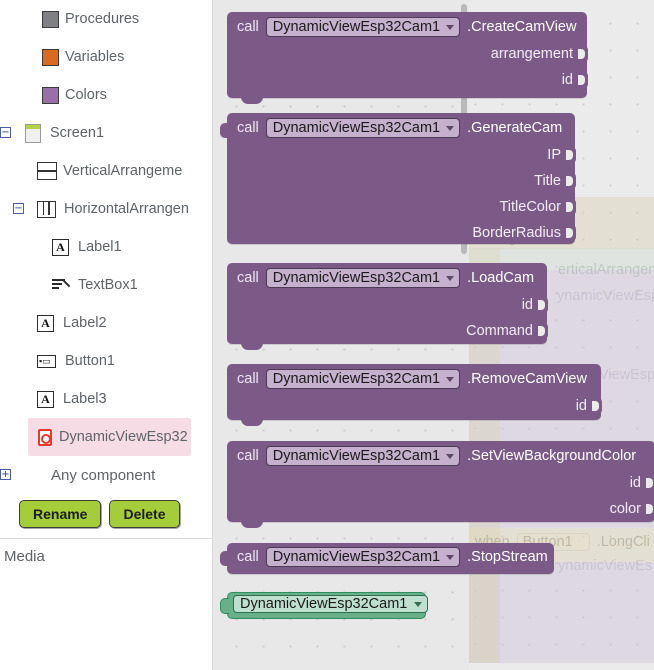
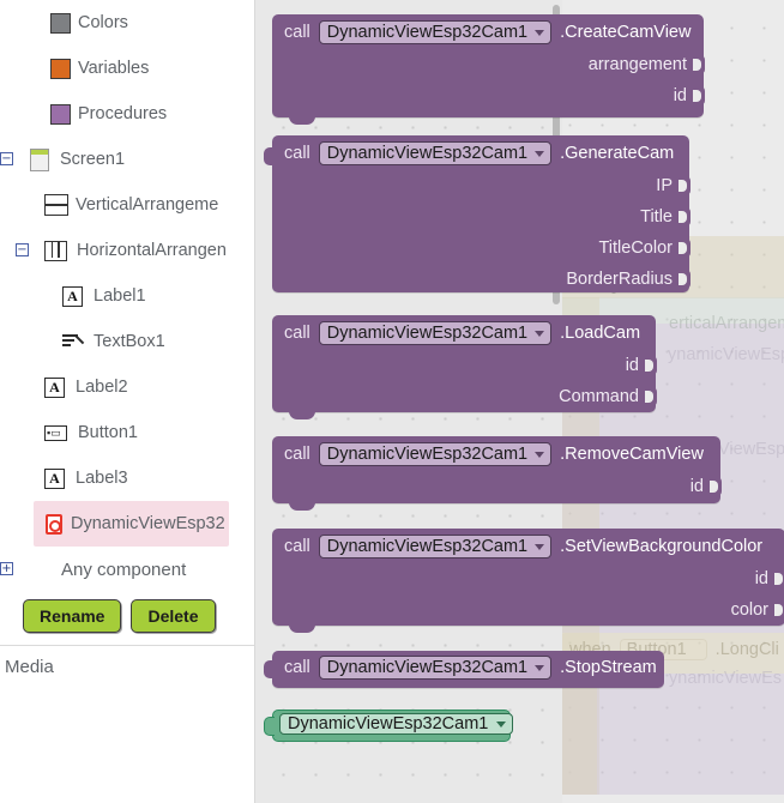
- Procedures
+ Colors
  Variables
- Colors
+ Procedures
  −
  Screen1
  VerticalArrangeme
  −
  HorizontalArrangen
  A
  Label1
  TextBox1
  A
  Label2
  ▪▭
  Button1
  A
  Label3
  DynamicViewEsp32
  +
  Any component
  Rename
  Delete
  Media
  erticalArrange
  ynamicViewEs
  ViewEsp
  when
  Button1
  .LongCli
  ynamicViewEs
  call
  DynamicViewEsp32Cam1
  .CreateCamView
  arrangement
  id
  call
  DynamicViewEsp32Cam1
  .GenerateCam
  IP
  Title
  TitleColor
  BorderRadius
  call
  DynamicViewEsp32Cam1
  .LoadCam
  id
  Command
  call
  DynamicViewEsp32Cam1
  .RemoveCamView
  id
  call
  DynamicViewEsp32Cam1
  .SetViewBackgroundColor
  id
  color
  call
  DynamicViewEsp32Cam1
  .StopStream
  DynamicViewEsp32Cam1
